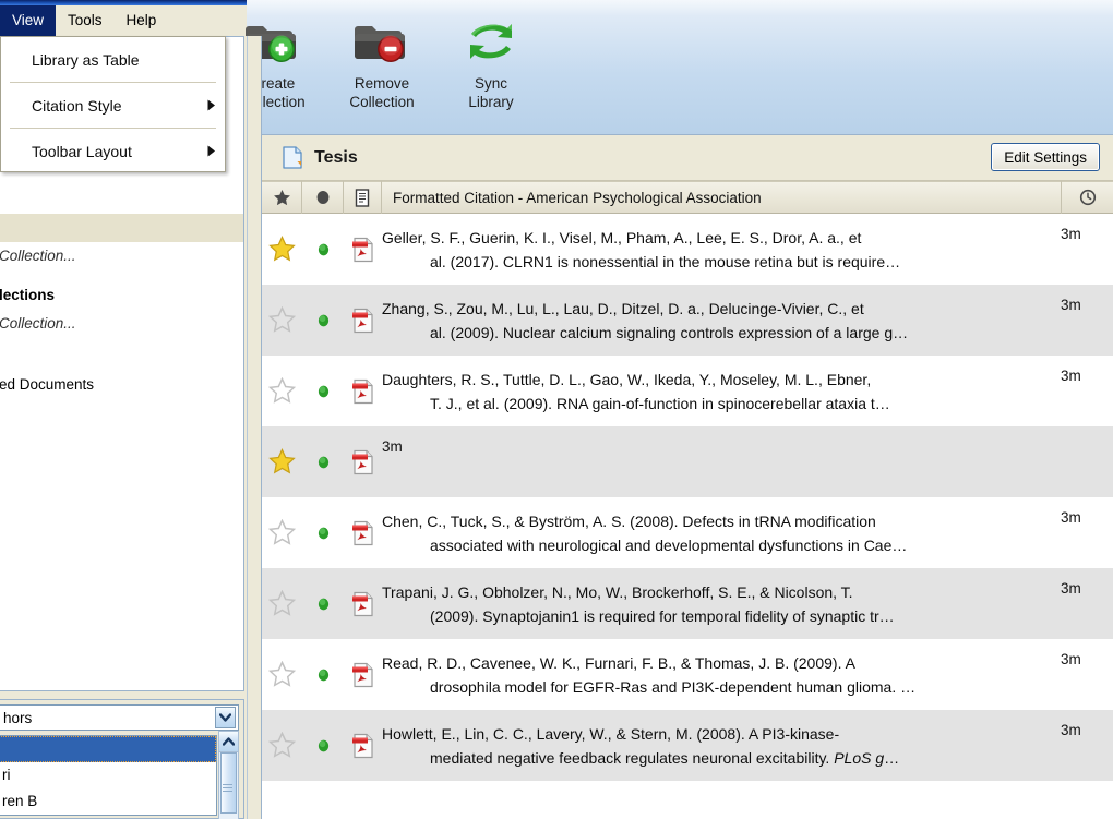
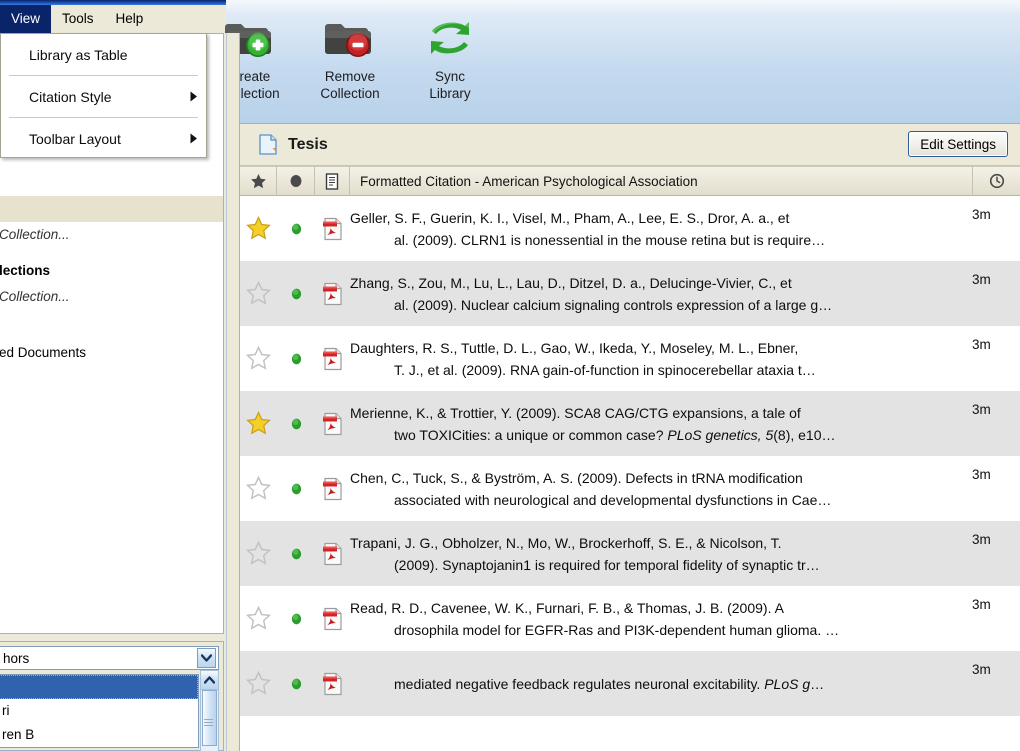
  View
  Tools
  Help
  reate
  lection
  Remove
  Collection
  Sync
  Library
  Collection...
  lections
  Collection...
  ed Documents
  hors
  ri
  ren B
  Tesis
  Edit Settings
  Formatted Citation - American Psychological Association
  Geller, S. F., Guerin, K. I., Visel, M., Pham, A., Lee, E. S., Dror, A. a., et
- al. (2017). CLRN1 is nonessential in the mouse retina but is require…
+ al. (2009). CLRN1 is nonessential in the mouse retina but is require…
  3m
  Zhang, S., Zou, M., Lu, L., Lau, D., Ditzel, D. a., Delucinge-Vivier, C., et
  al. (2009). Nuclear calcium signaling controls expression of a large g…
  3m
  Daughters, R. S., Tuttle, D. L., Gao, W., Ikeda, Y., Moseley, M. L., Ebner,
  T. J., et al. (2009). RNA gain-of-function in spinocerebellar ataxia t…
  3m
+ Merienne, K., & Trottier, Y. (2009). SCA8 CAG/CTG expansions, a tale of
+ two TOXICities: a unique or common case? PLoS genetics, 5(8), e10…
  3m
- Chen, C., Tuck, S., & Byström, A. S. (2008). Defects in tRNA modification
+ Chen, C., Tuck, S., & Byström, A. S. (2009). Defects in tRNA modification
  associated with neurological and developmental dysfunctions in Cae…
  3m
  Trapani, J. G., Obholzer, N., Mo, W., Brockerhoff, S. E., & Nicolson, T.
  (2009). Synaptojanin1 is required for temporal fidelity of synaptic tr…
  3m
  Read, R. D., Cavenee, W. K., Furnari, F. B., & Thomas, J. B. (2009). A
  drosophila model for EGFR-Ras and PI3K-dependent human glioma. …
  3m
- Howlett, E., Lin, C. C., Lavery, W., & Stern, M. (2008). A PI3-kinase-
  mediated negative feedback regulates neuronal excitability. PLoS g…
  3m
  Library as Table
  Citation Style
  Toolbar Layout
